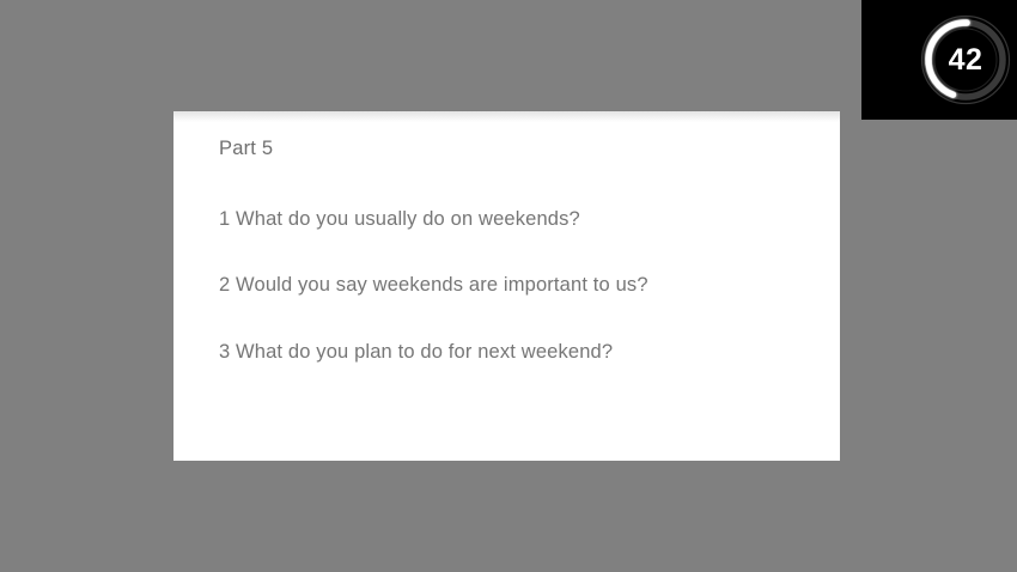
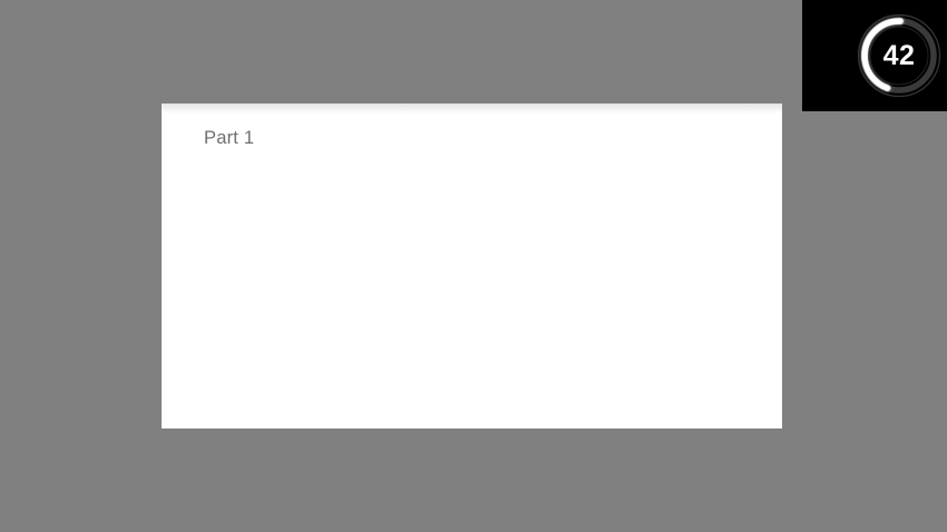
- Part 5
+ Part 1
- 1 What do you usually do on weekends?
- 2 Would you say weekends are important to us?
- 3 What do you plan to do for next weekend?
  42
